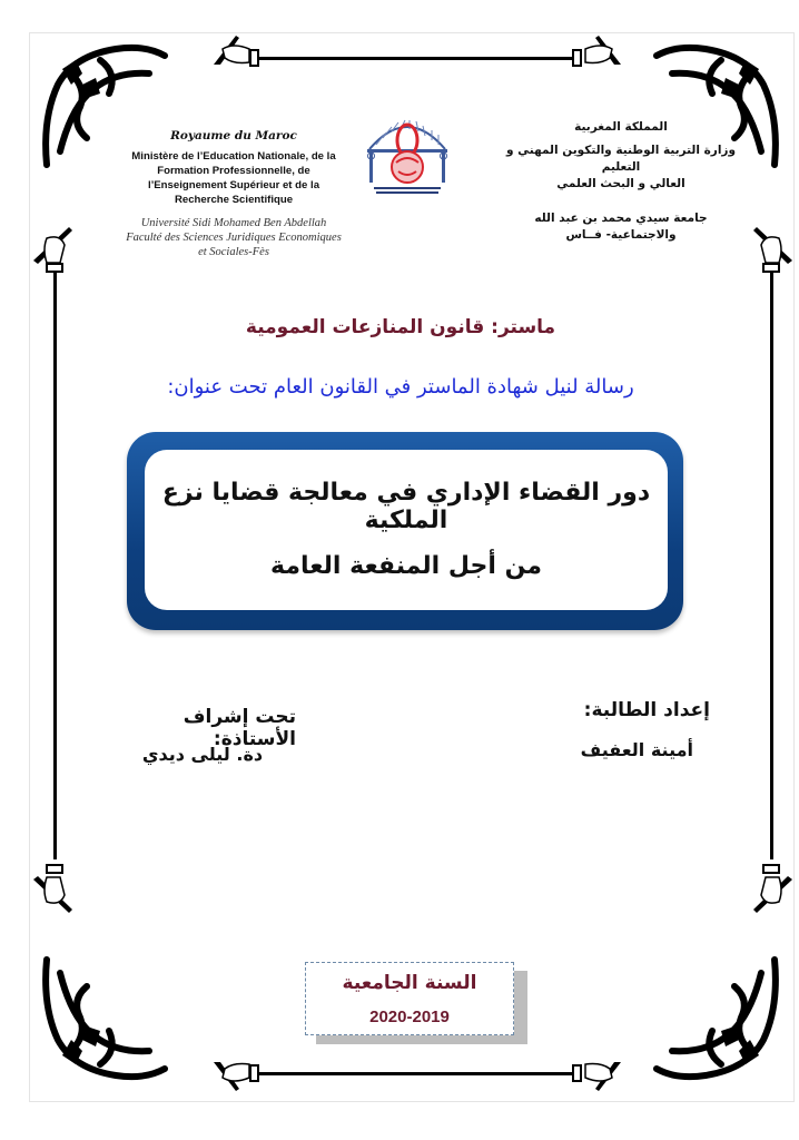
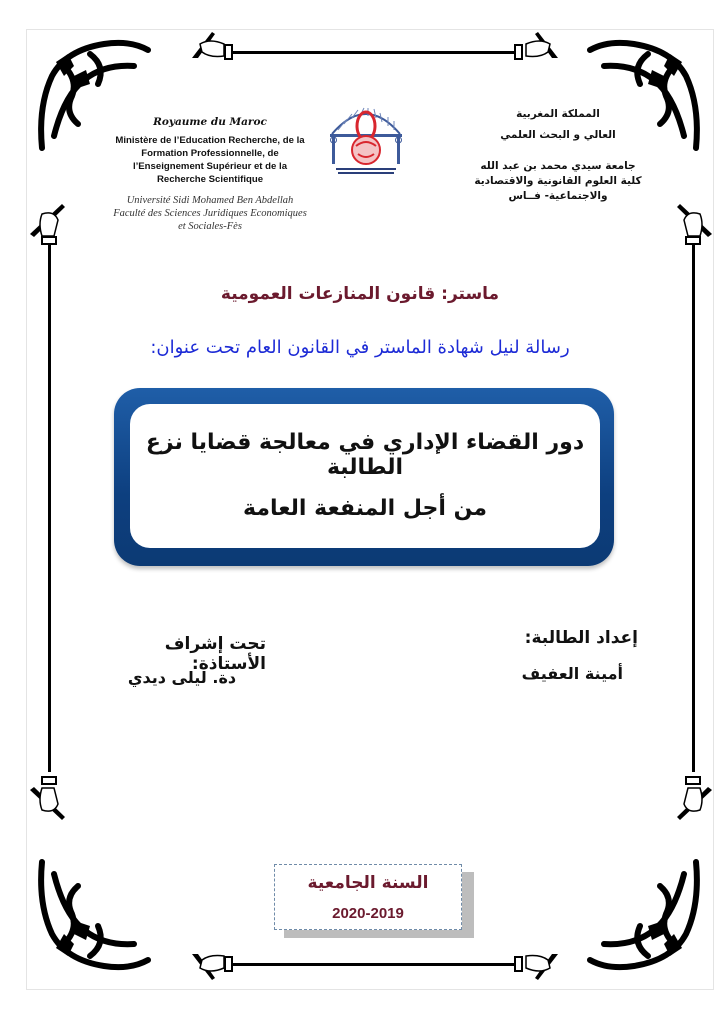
  Royaume du Maroc
- Ministère de l’Education Nationale, de la
+ Ministère de l’Education Recherche, de la
  Formation Professionnelle, de
  l’Enseignement Supérieur et de la
  Recherche Scientifique
  Université Sidi Mohamed Ben Abdellah
  Faculté des Sciences Juridiques Economiques
  et Sociales-Fès
  المملكة المغربية
- وزارة التربية الوطنية والتكوين المهني و التعليم
  العالي و البحث العلمي
  جامعة سيدي محمد بن عبد الله
+ كلية العلوم القانونية والاقتصادية
  والاجتماعية- فــاس
  ماستر: قانون المنازعات العمومية
  رسالة لنيل شهادة الماستر في القانون العام تحت عنوان:
- دور القضاء الإداري في معالجة قضايا نزع الملكية
+ دور القضاء الإداري في معالجة قضايا نزع الطالبة
  من أجل المنفعة العامة
  إعداد الطالبة:
  أمينة العفيف
  تحت إشراف الأستاذة:
  دة. ليلى ديدي
  السنة الجامعية
  2020-2019
